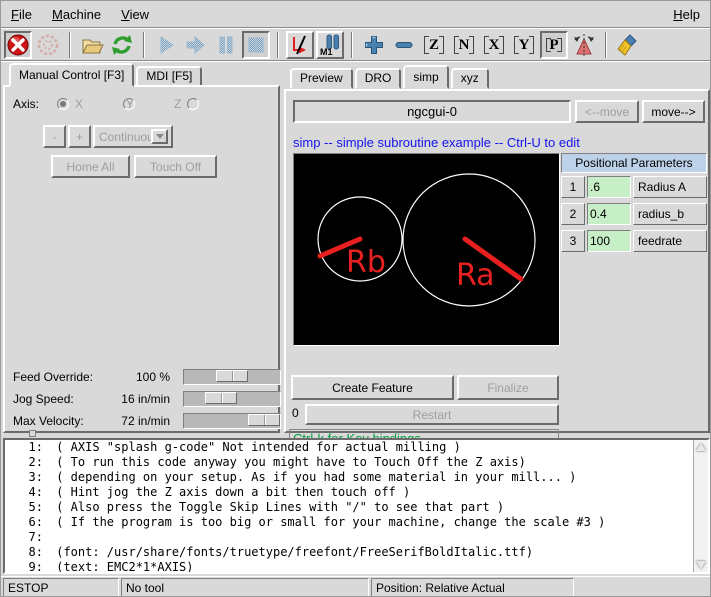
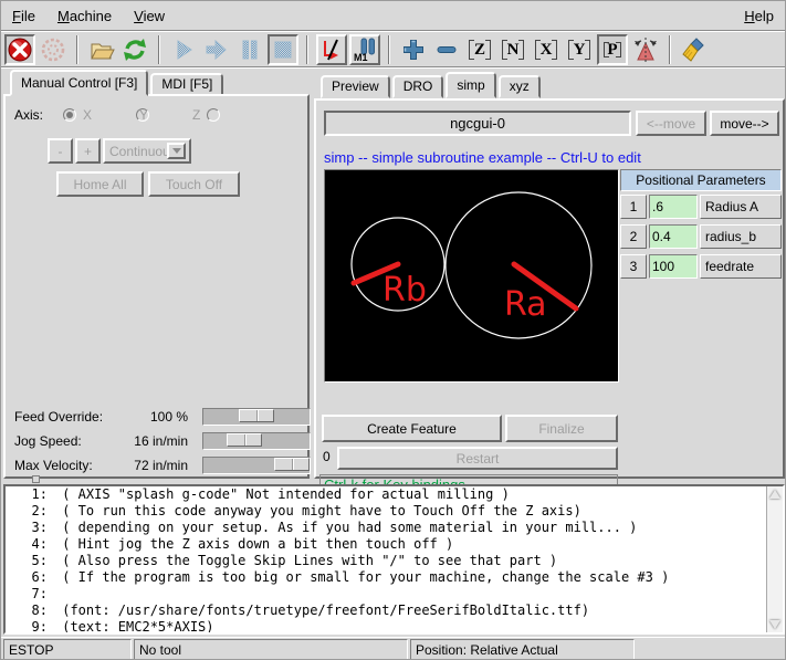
  File
  Machine
  View
  Help
  M1
  Z
  N
  X
  Y
  P
  Manual Control [F3]
  MDI [F5]
  Axis:
  X
  Y
  Z
  -
  +
  Continuo
  Home All
  Touch Off
  Feed Override:
  100 %
  Jog Speed:
  16 in/min
  Max Velocity:
  72 in/min
  Preview
  DRO
  simp
  xyz
  ngcgui-0
  <--move
  move-->
  simp -- simple subroutine example -- Ctrl-U to edit
  Rb
  Ra
  Positional Parameters
  1
  .6
  Radius A
  2
  0.4
  radius_b
  3
  100
  feedrate
  Create Feature
  Finalize
  0
  Restart
  1:
  ( AXIS "splash g-code" Not intended for actual milling )
  2:
  ( To run this code anyway you might have to Touch Off the Z axis)
  3:
  ( depending on your setup. As if you had some material in your mill... )
  4:
  ( Hint jog the Z axis down a bit then touch off )
  5:
  ( Also press the Toggle Skip Lines with "/" to see that part )
  6:
  ( If the program is too big or small for your machine, change the scale #3 )
  7:
  8:
  (font: /usr/share/fonts/truetype/freefont/FreeSerifBoldItalic.ttf)
  9:
- (text: EMC2*1*AXIS)
+ (text: EMC2*5*AXIS)
  ESTOP
  No tool
  Position: Relative Actual
